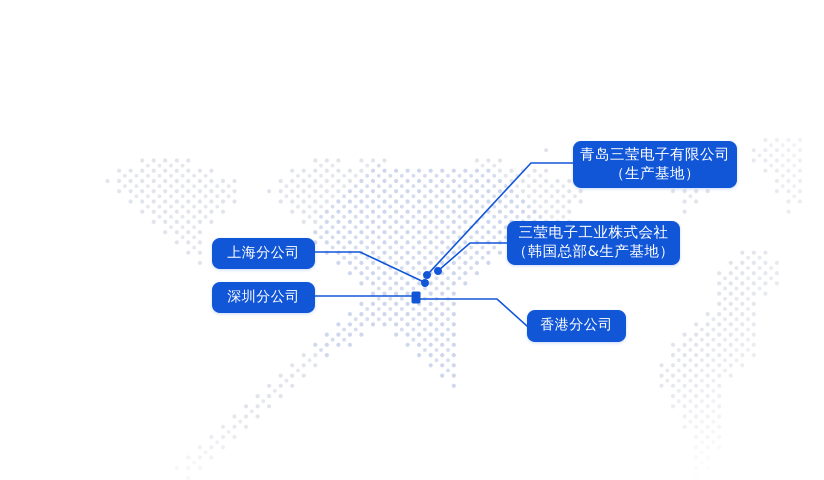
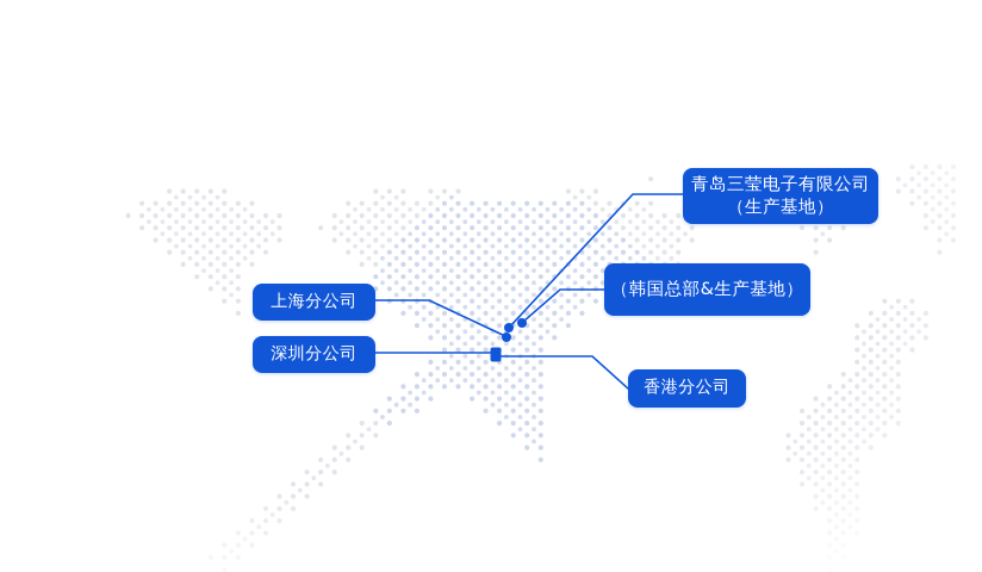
  青岛三莹电子有限公司
  （生产基地）
- 三莹电子工业株式会社
  （韩国总部&生产基地）
  上海分公司
  深圳分公司
  香港分公司
